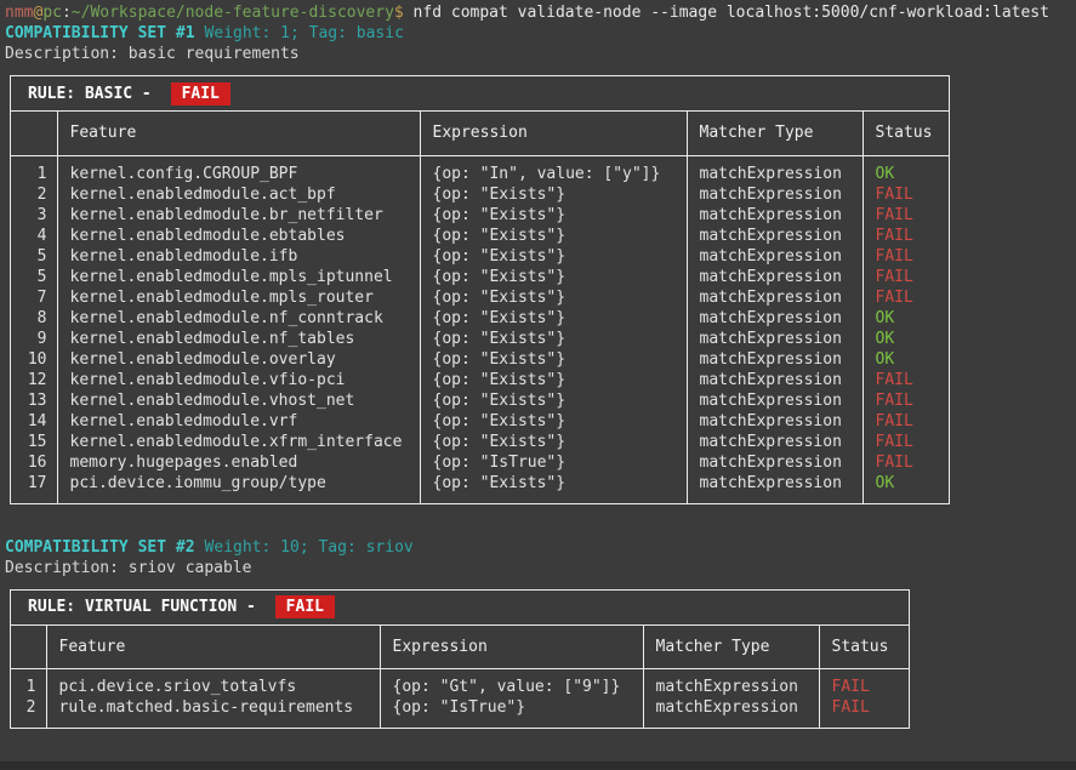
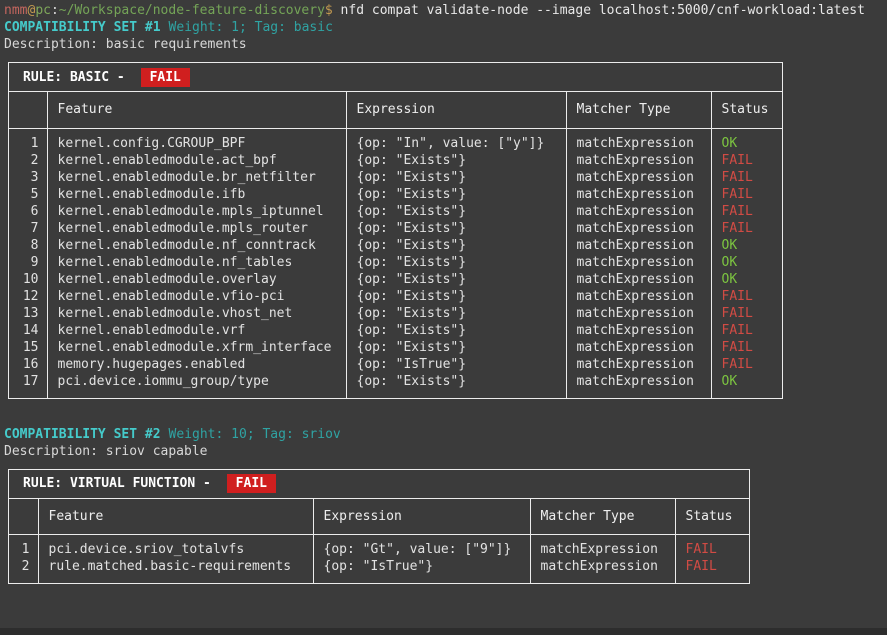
  nmm@pc:~/Workspace/node-feature-discovery$ nfd compat validate-node --image localhost:5000/cnf-workload:latest
  COMPATIBILITY SET #1 Weight: 1; Tag: basic
  Description: basic requirements
  RULE: BASIC -
  FAIL
  	Feature	Expression	Matcher Type	Status
  1	kernel.config.CGROUP_BPF	{op: "In", value: ["y"]}	matchExpression	OK
  2	kernel.enabledmodule.act_bpf	{op: "Exists"}	matchExpression	FAIL
  3	kernel.enabledmodule.br_netfilter	{op: "Exists"}	matchExpression	FAIL
- 4	kernel.enabledmodule.ebtables	{op: "Exists"}	matchExpression	FAIL
  5	kernel.enabledmodule.ifb	{op: "Exists"}	matchExpression	FAIL
- 5	kernel.enabledmodule.mpls_iptunnel	{op: "Exists"}	matchExpression	FAIL
+ 6	kernel.enabledmodule.mpls_iptunnel	{op: "Exists"}	matchExpression	FAIL
  7	kernel.enabledmodule.mpls_router	{op: "Exists"}	matchExpression	FAIL
  8	kernel.enabledmodule.nf_conntrack	{op: "Exists"}	matchExpression	OK
  9	kernel.enabledmodule.nf_tables	{op: "Exists"}	matchExpression	OK
  10	kernel.enabledmodule.overlay	{op: "Exists"}	matchExpression	OK
  12	kernel.enabledmodule.vfio-pci	{op: "Exists"}	matchExpression	FAIL
  13	kernel.enabledmodule.vhost_net	{op: "Exists"}	matchExpression	FAIL
  14	kernel.enabledmodule.vrf	{op: "Exists"}	matchExpression	FAIL
  15	kernel.enabledmodule.xfrm_interface	{op: "Exists"}	matchExpression	FAIL
  16	memory.hugepages.enabled	{op: "IsTrue"}	matchExpression	FAIL
  17	pci.device.iommu_group/type	{op: "Exists"}	matchExpression	OK
  COMPATIBILITY SET #2 Weight: 10; Tag: sriov
  Description: sriov capable
  RULE: VIRTUAL FUNCTION -
  FAIL
  	Feature	Expression	Matcher Type	Status
  1	pci.device.sriov_totalvfs	{op: "Gt", value: ["9"]}	matchExpression	FAIL
  2	rule.matched.basic-requirements	{op: "IsTrue"}	matchExpression	FAIL
